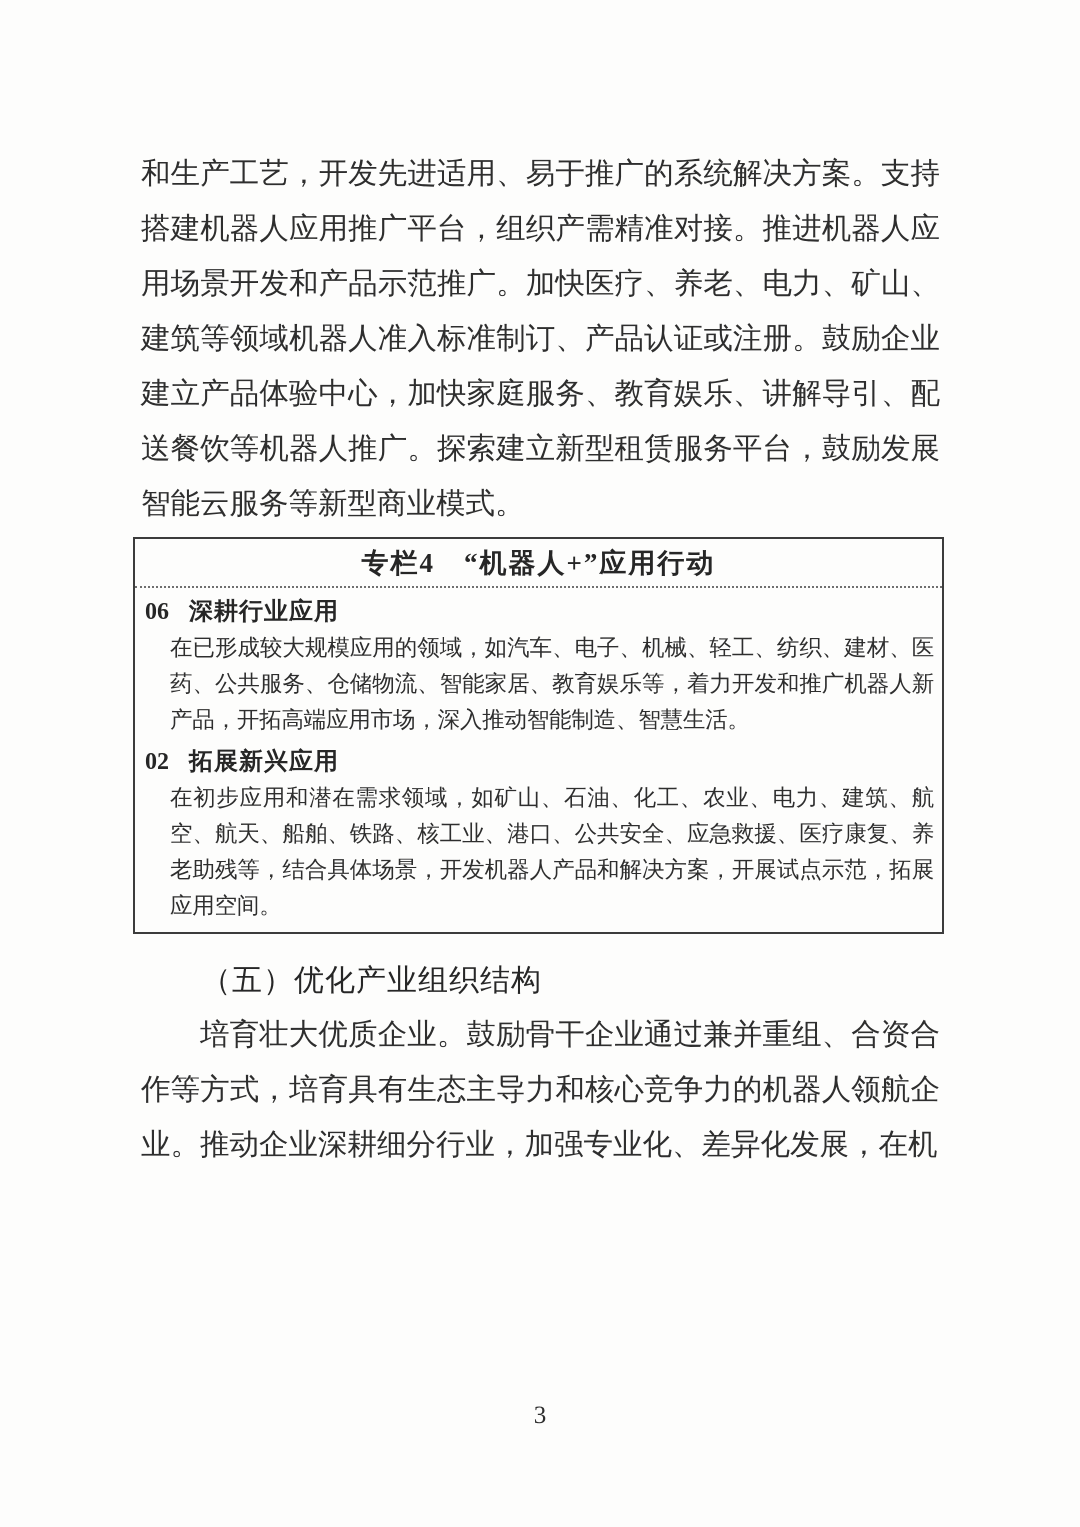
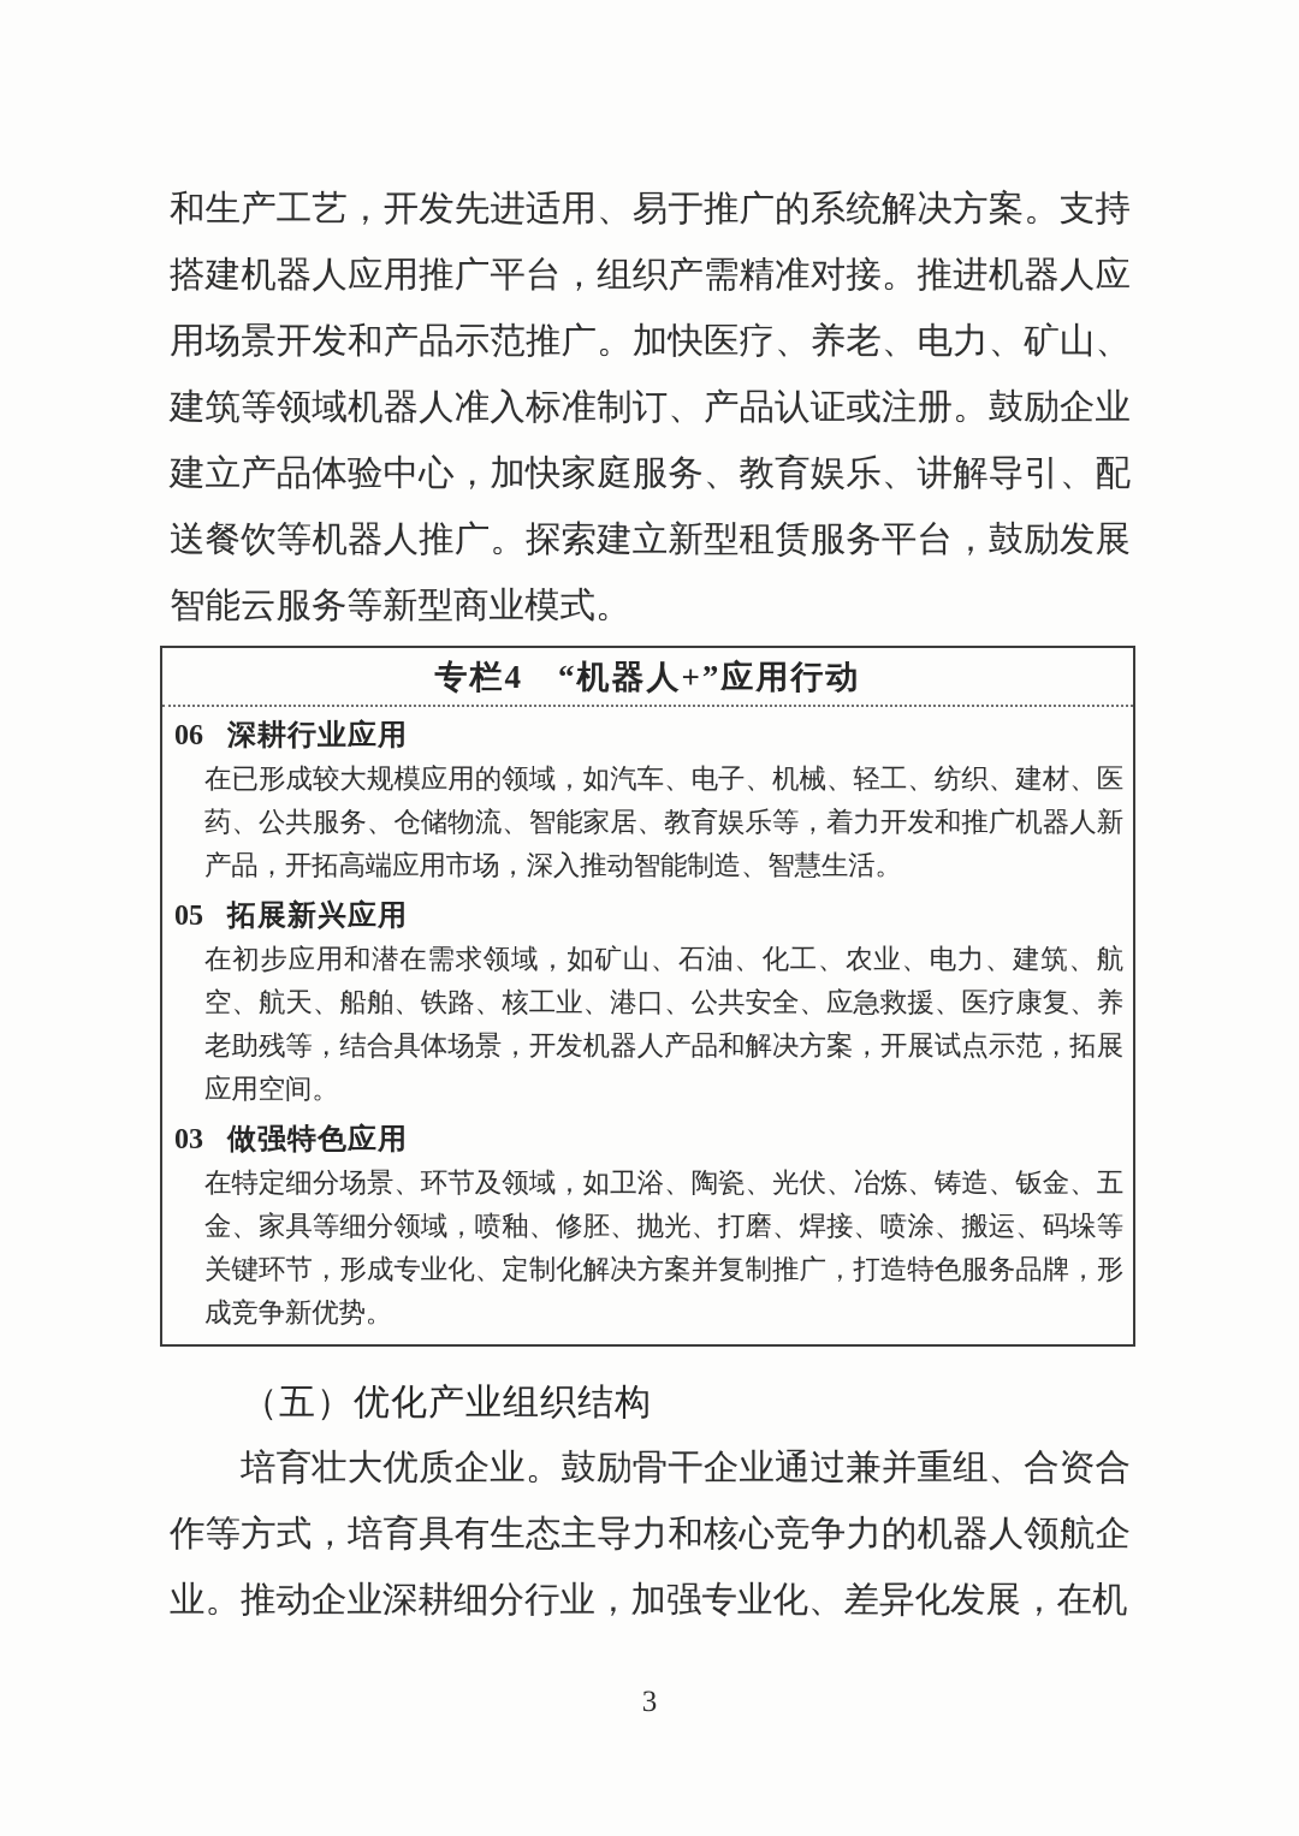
  和生产工艺，开发先进适用、易于推广的系统解决方案。支持搭建机器人应用推广平台，组织产需精准对接。推进机器人应用场景开发和产品示范推广。加快医疗、养老、电力、矿山、建筑等领域机器人准入标准制订、产品认证或注册。鼓励企业建立产品体验中心，加快家庭服务、教育娱乐、讲解导引、配送餐饮等机器人推广。探索建立新型租赁服务平台，鼓励发展智能云服务等新型商业模式。
  专栏4 “机器人+”应用行动
  06
  深耕行业应用
  在已形成较大规模应用的领域，如汽车、电子、机械、轻工、纺织、建材、医药、公共服务、仓储物流、智能家居、教育娱乐等，着力开发和推广机器人新产品，开拓高端应用市场，深入推动智能制造、智慧生活。
- 02
+ 05
  拓展新兴应用
  在初步应用和潜在需求领域，如矿山、石油、化工、农业、电力、建筑、航空、航天、船舶、铁路、核工业、港口、公共安全、应急救援、医疗康复、养老助残等，结合具体场景，开发机器人产品和解决方案，开展试点示范，拓展应用空间。
+ 03
+ 做强特色应用
+ 在特定细分场景、环节及领域，如卫浴、陶瓷、光伏、冶炼、铸造、钣金、五金、家具等细分领域，喷釉、修胚、抛光、打磨、焊接、喷涂、搬运、码垛等关键环节，形成专业化、定制化解决方案并复制推广，打造特色服务品牌，形成竞争新优势。
  （五）优化产业组织结构
  培育壮大优质企业。鼓励骨干企业通过兼并重组、合资合作等方式，培育具有生态主导力和核心竞争力的机器人领航企业。推动企业深耕细分行业，加强专业化、差异化发展，在机
  3
